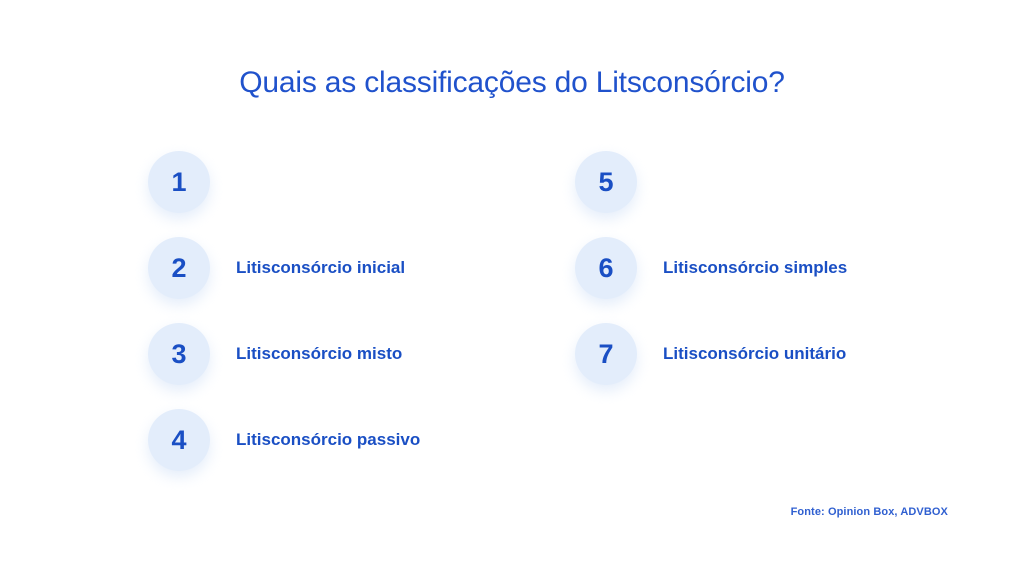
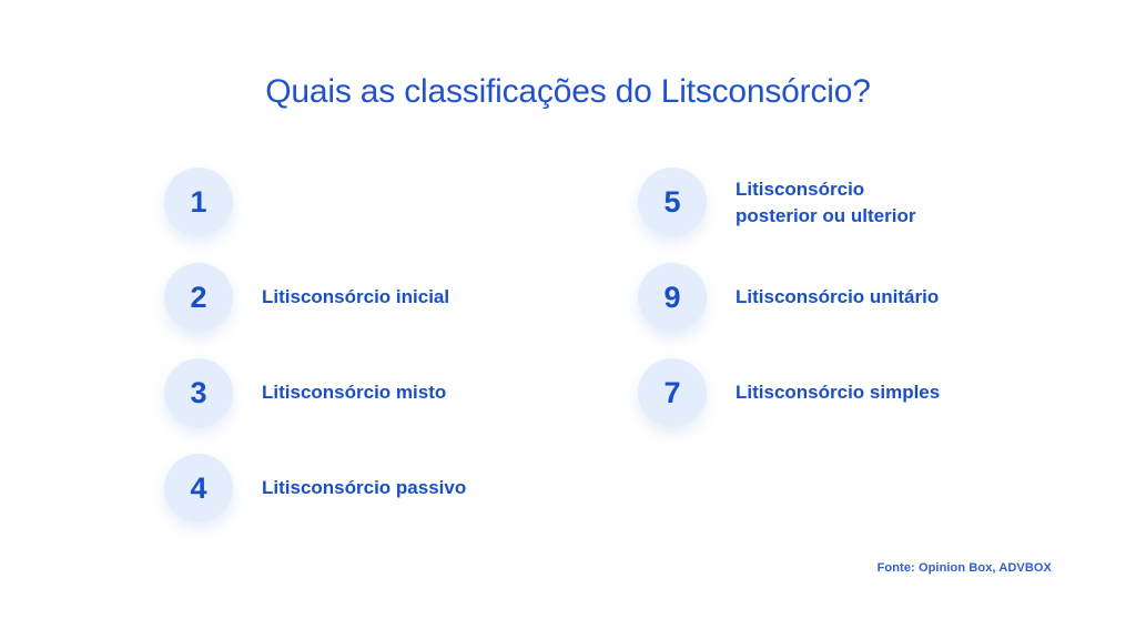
  Quais as classificações do Litsconsórcio?
  1
  2
  Litisconsórcio inicial
  3
  Litisconsórcio misto
  4
  Litisconsórcio passivo
  5
+ Litisconsórcio
+ posterior ou ulterior
- 6
+ 9
- Litisconsórcio simples
+ Litisconsórcio unitário
  7
- Litisconsórcio unitário
+ Litisconsórcio simples
  Fonte: Opinion Box, ADVBOX
